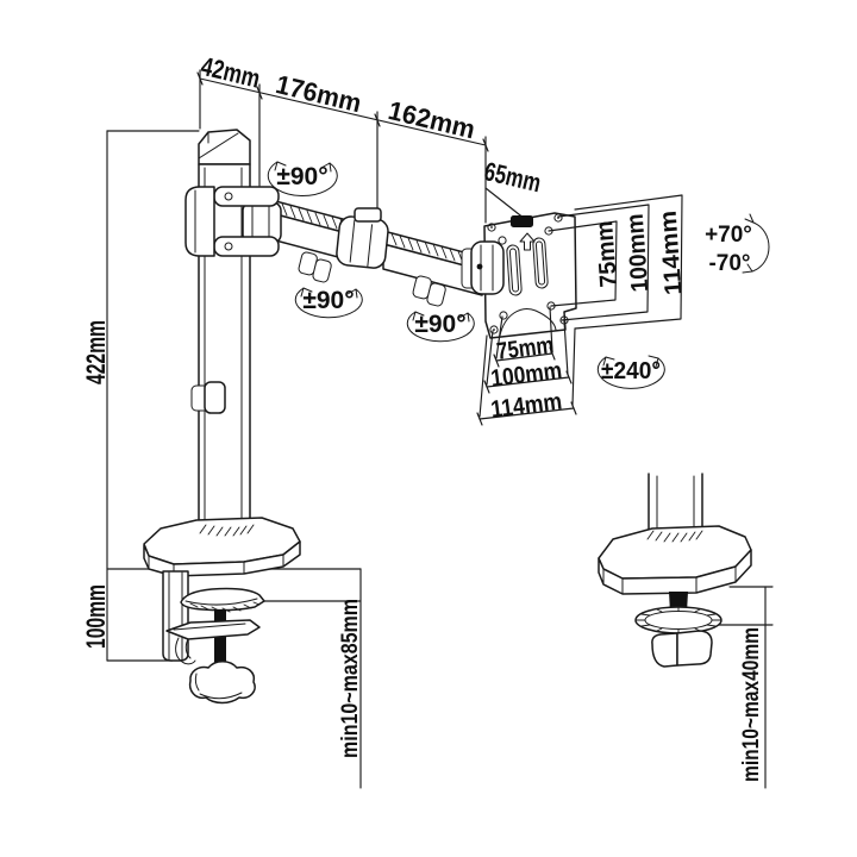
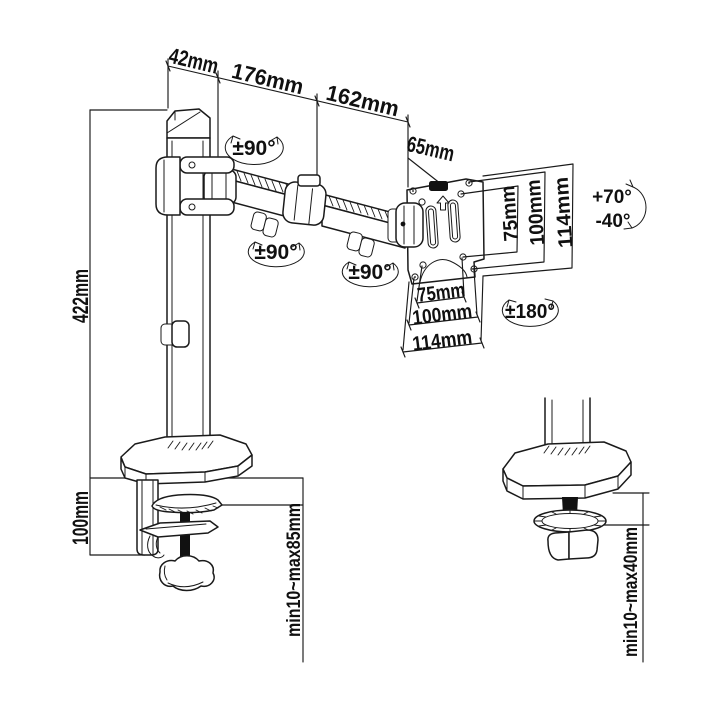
  ±90°
  ±90°
  ±90°
- ±240°
+ ±180°
  +70°
- -70°
+ -40°
